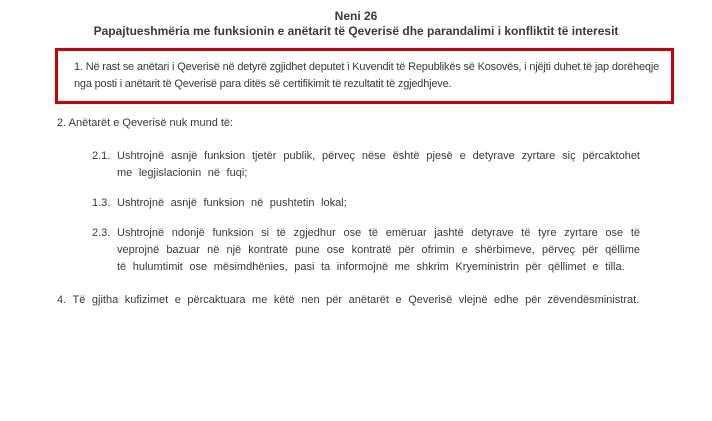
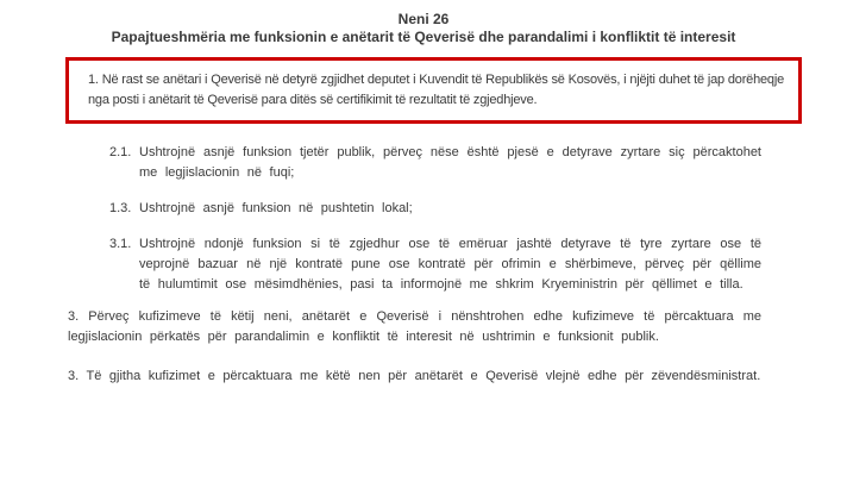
  Neni 26
  Papajtueshmëria me funksionin e anëtarit të Qeverisë dhe parandalimi i konfliktit të interesit
  1. Në rast se anëtari i Qeverisë në detyrë zgjidhet deputet i Kuvendit të Republikës së Kosovës, i njëjti duhet të jap dorëheqje nga posti i anëtarit të Qeverisë para ditës së certifikimit të rezultatit të zgjedhjeve.
- 2. Anëtarët e Qeverisë nuk mund të:
  2.1.
  Ushtrojnë asnjë funksion tjetër publik, përveç nëse është pjesë e detyrave zyrtare siç përcaktohet me legjislacionin në fuqi;
  1.3.
  Ushtrojnë asnjë funksion në pushtetin lokal;
- 2.3.
+ 3.1.
  Ushtrojnë ndonjë funksion si të zgjedhur ose të emëruar jashtë detyrave të tyre zyrtare ose të veprojnë bazuar në një kontratë pune ose kontratë për ofrimin e shërbimeve, përveç për qëllime të hulumtimit ose mësimdhënies, pasi ta informojnë me shkrim Kryeministrin për qëllimet e tilla.
+ 3. Përveç kufizimeve të këtij neni, anëtarët e Qeverisë i nënshtrohen edhe kufizimeve të përcaktuara me legjislacionin përkatës për parandalimin e konfliktit të interesit në ushtrimin e funksionit publik.
- 4. Të gjitha kufizimet e përcaktuara me këtë nen për anëtarët e Qeverisë vlejnë edhe për zëvendësministrat.
+ 3. Të gjitha kufizimet e përcaktuara me këtë nen për anëtarët e Qeverisë vlejnë edhe për zëvendësministrat.
